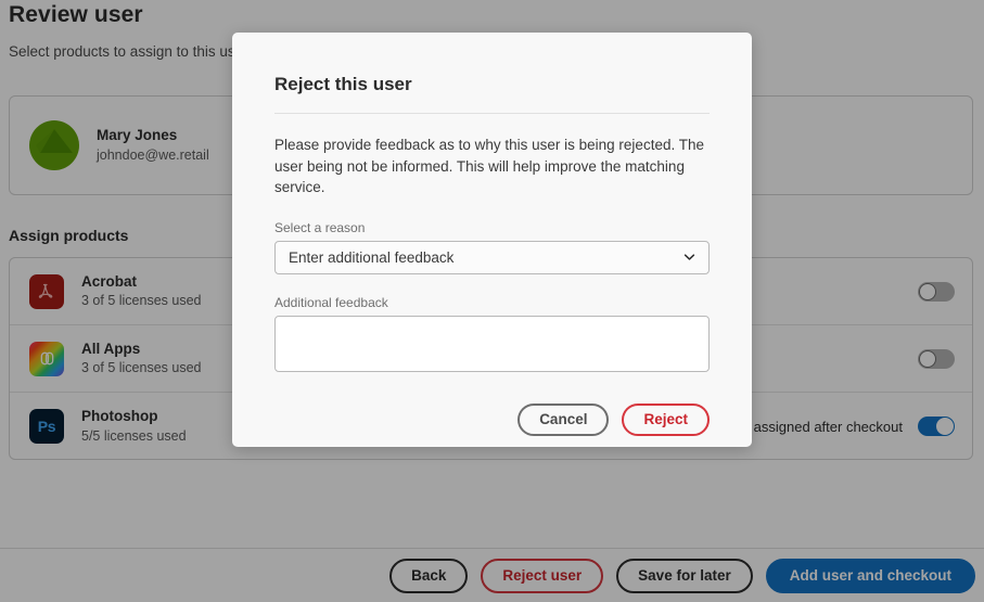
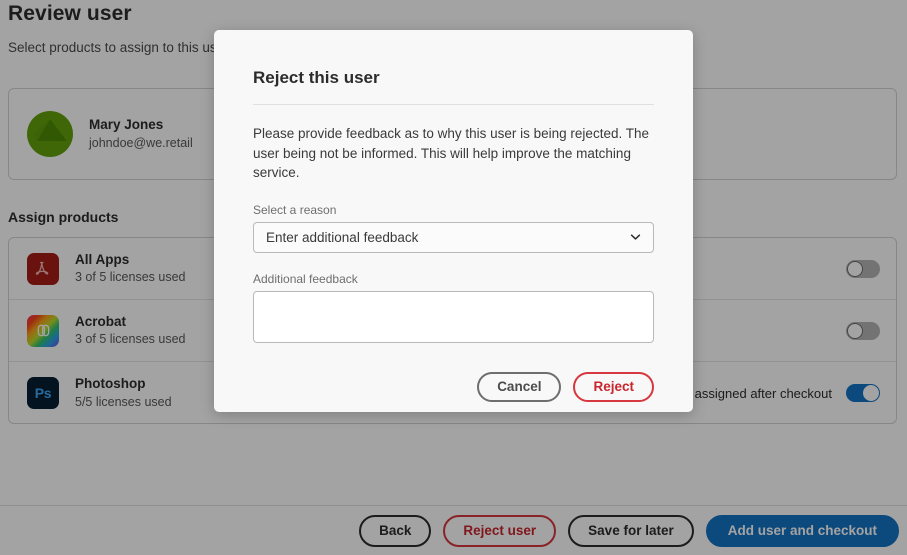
  Review user
  Select products to assign to this u
  Mary Jones
  johndoe@we.retail
  Assign products
- Acrobat
+ All Apps
  3 of 5 licenses used
- All Apps
+ Acrobat
  3 of 5 licenses used
  Ps
  Photoshop
  5/5 licenses used
  Back
  Reject user
  Save for later
  Add user and checkout
  Reject this user
  Please provide feedback as to why this user is being rejected. The user being not be informed. This will help improve the matching service.
  Select a reason
  Enter additional feedback
  Additional feedback
  Cancel
  Reject
